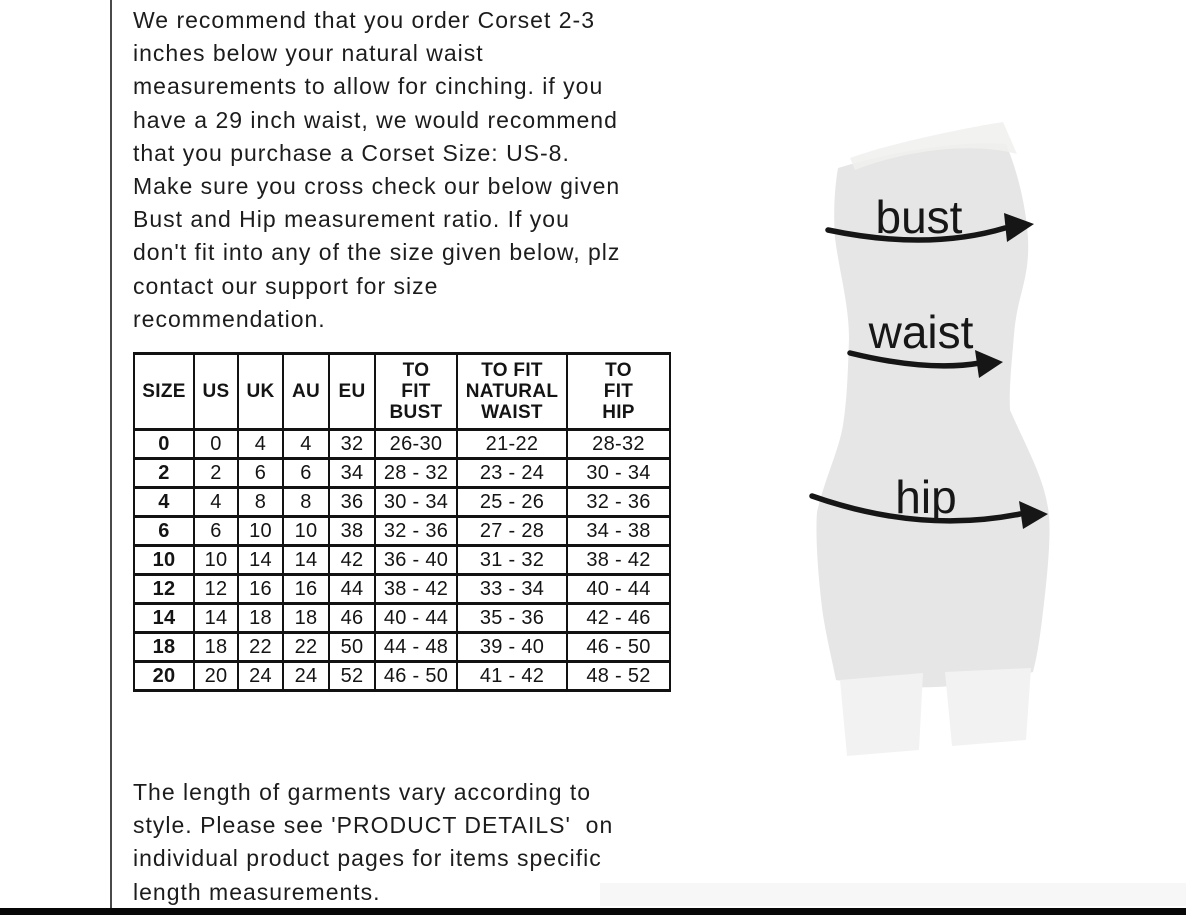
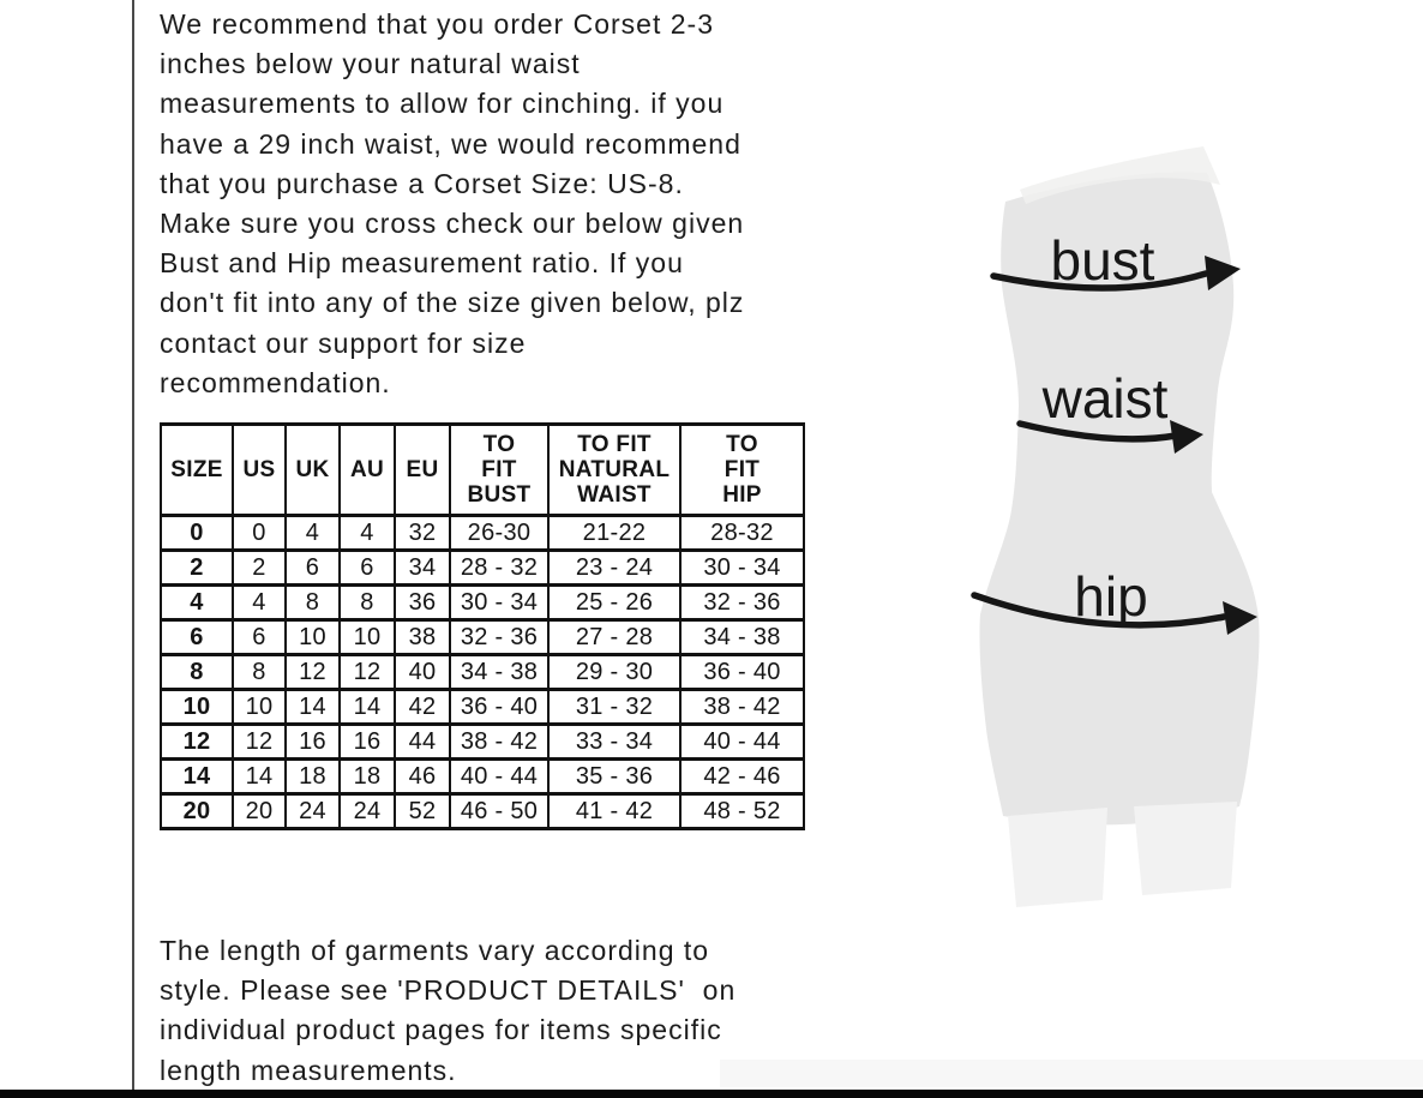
  We recommend that you order Corset 2-3
  inches below your natural waist
  measurements to allow for cinching. if you
  have a 29 inch waist, we would recommend
  that you purchase a Corset Size: US-8.
  Make sure you cross check our below given
  Bust and Hip measurement ratio. If you
  don't fit into any of the size given below, plz
  contact our support for size
  recommendation.
  SIZE	US	UK	AU	EU	TO FIT BUST	TO FIT NATURAL WAIST	TO FIT HIP
  0	0	4	4	32	26-30	21-22	28-32
  2	2	6	6	34	28 - 32	23 - 24	30 - 34
  4	4	8	8	36	30 - 34	25 - 26	32 - 36
  6	6	10	10	38	32 - 36	27 - 28	34 - 38
+ 8	8	12	12	40	34 - 38	29 - 30	36 - 40
  10	10	14	14	42	36 - 40	31 - 32	38 - 42
  12	12	16	16	44	38 - 42	33 - 34	40 - 44
  14	14	18	18	46	40 - 44	35 - 36	42 - 46
- 18	18	22	22	50	44 - 48	39 - 40	46 - 50
  20	20	24	24	52	46 - 50	41 - 42	48 - 52
  The length of garments vary according to
  style. Please see 'PRODUCT DETAILS' on
  individual product pages for items specific
  length measurements.
  bust
  waist
  hip
